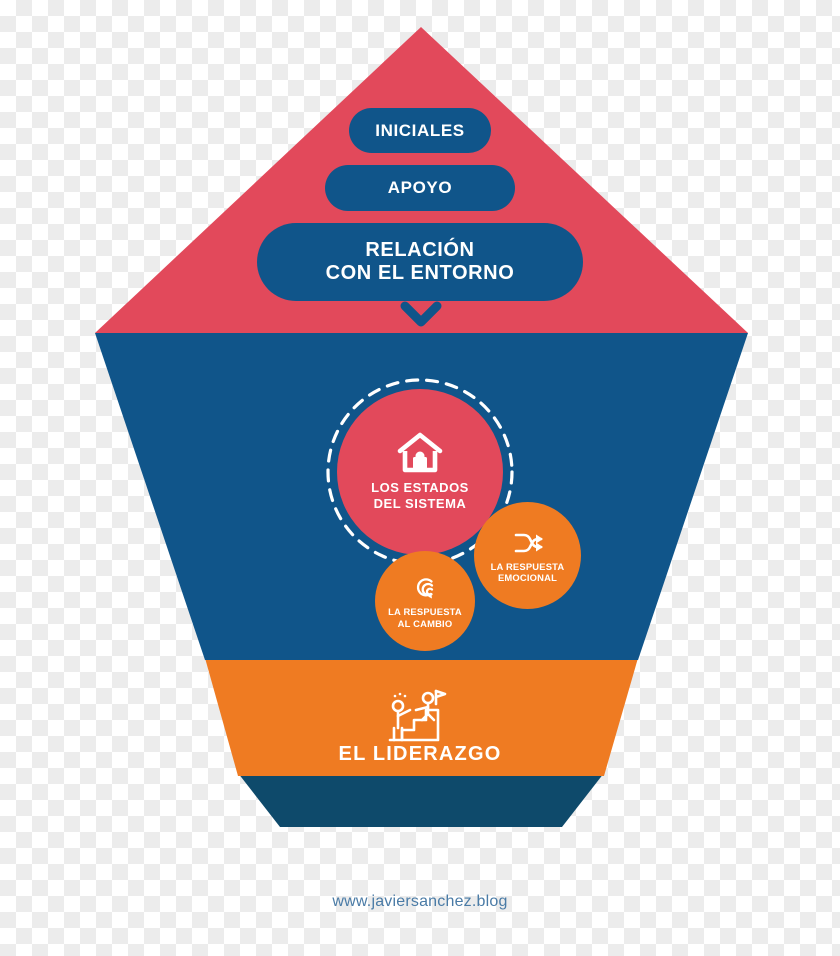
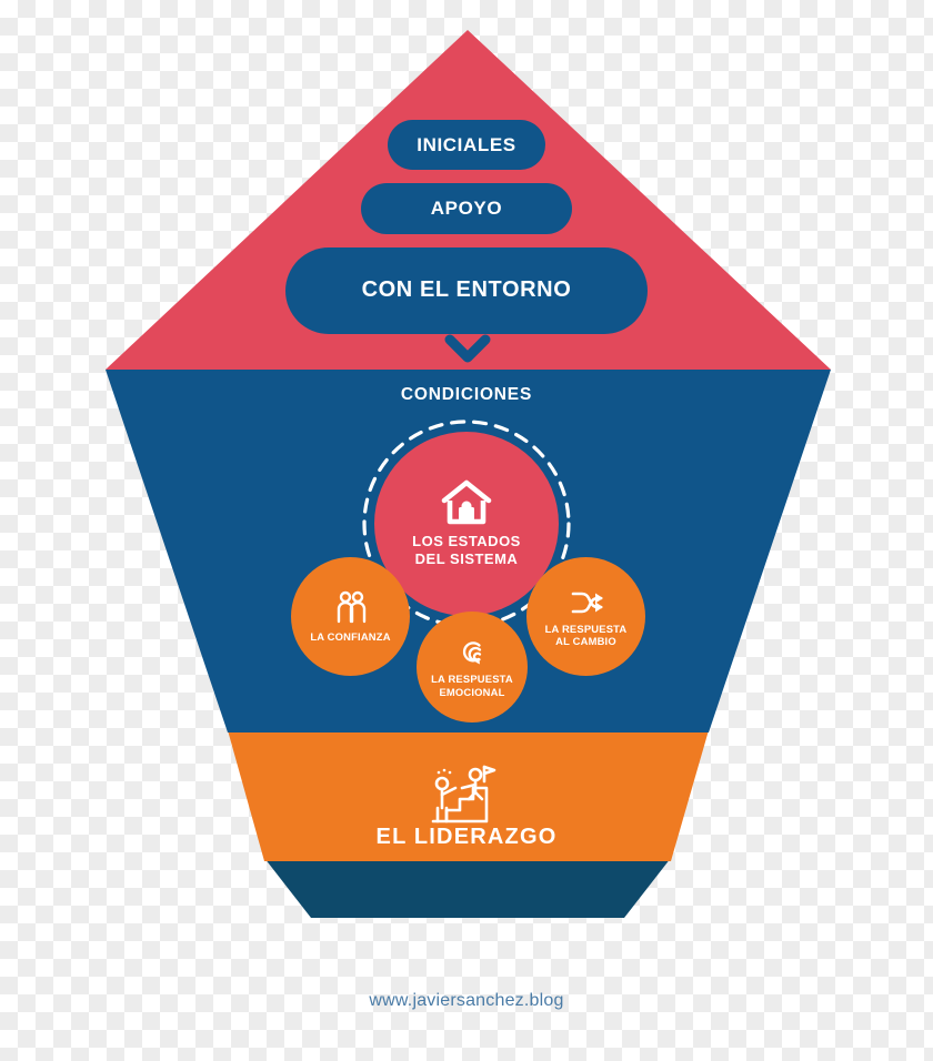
  INICIALES
  APOYO
- RELACIÓN
  CON EL ENTORNO
+ CONDICIONES
  LOS ESTADOS
  DEL SISTEMA
+ LA CONFIANZA
  LA RESPUESTA
- AL CAMBIO
+ EMOCIONAL
  LA RESPUESTA
- EMOCIONAL
+ AL CAMBIO
  EL LIDERAZGO
  www.javiersanchez.blog
